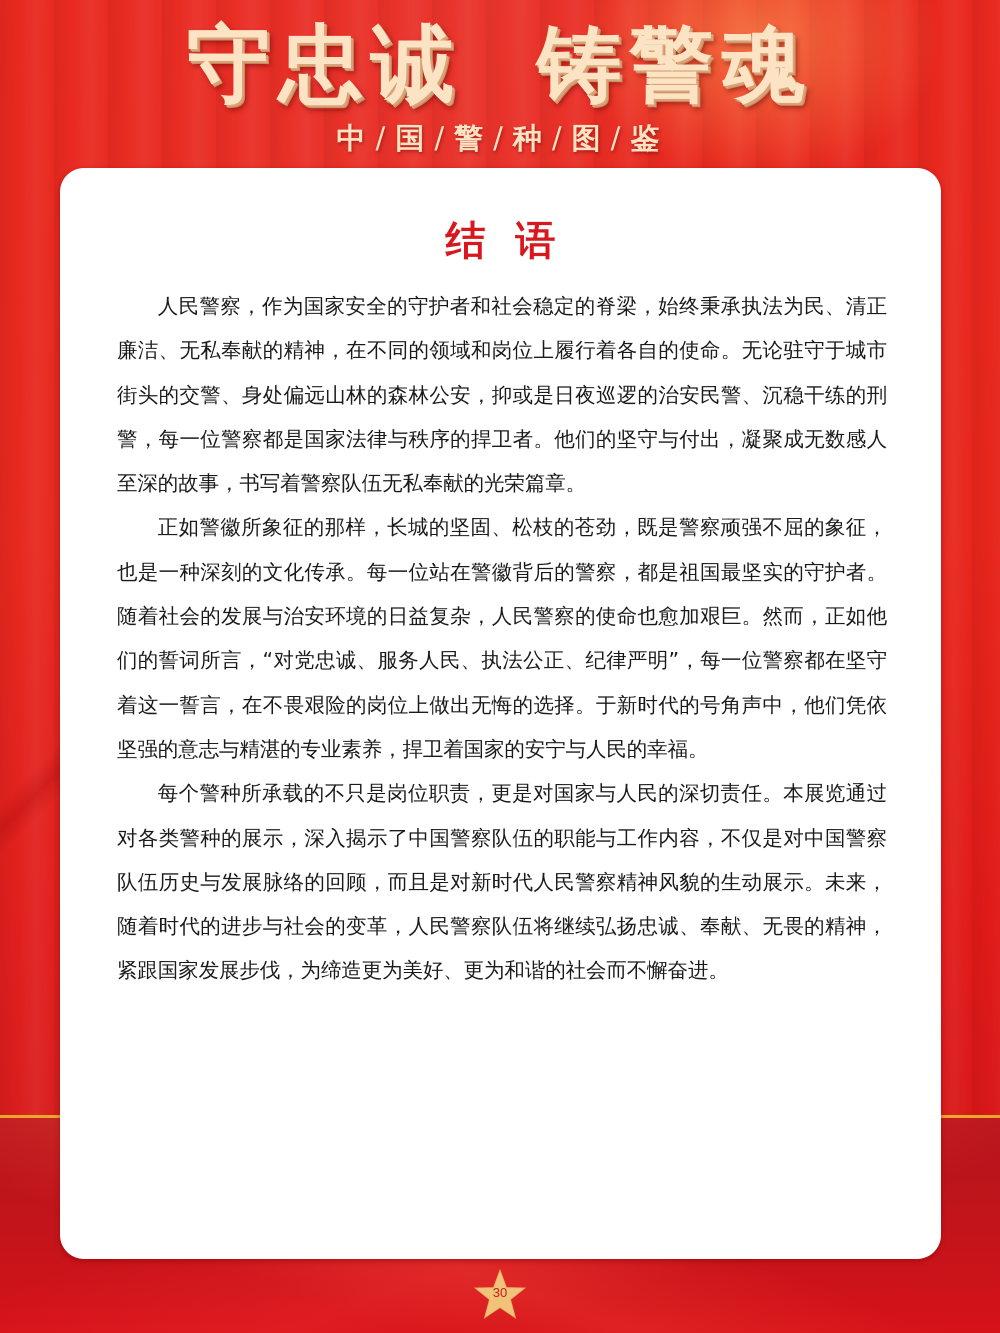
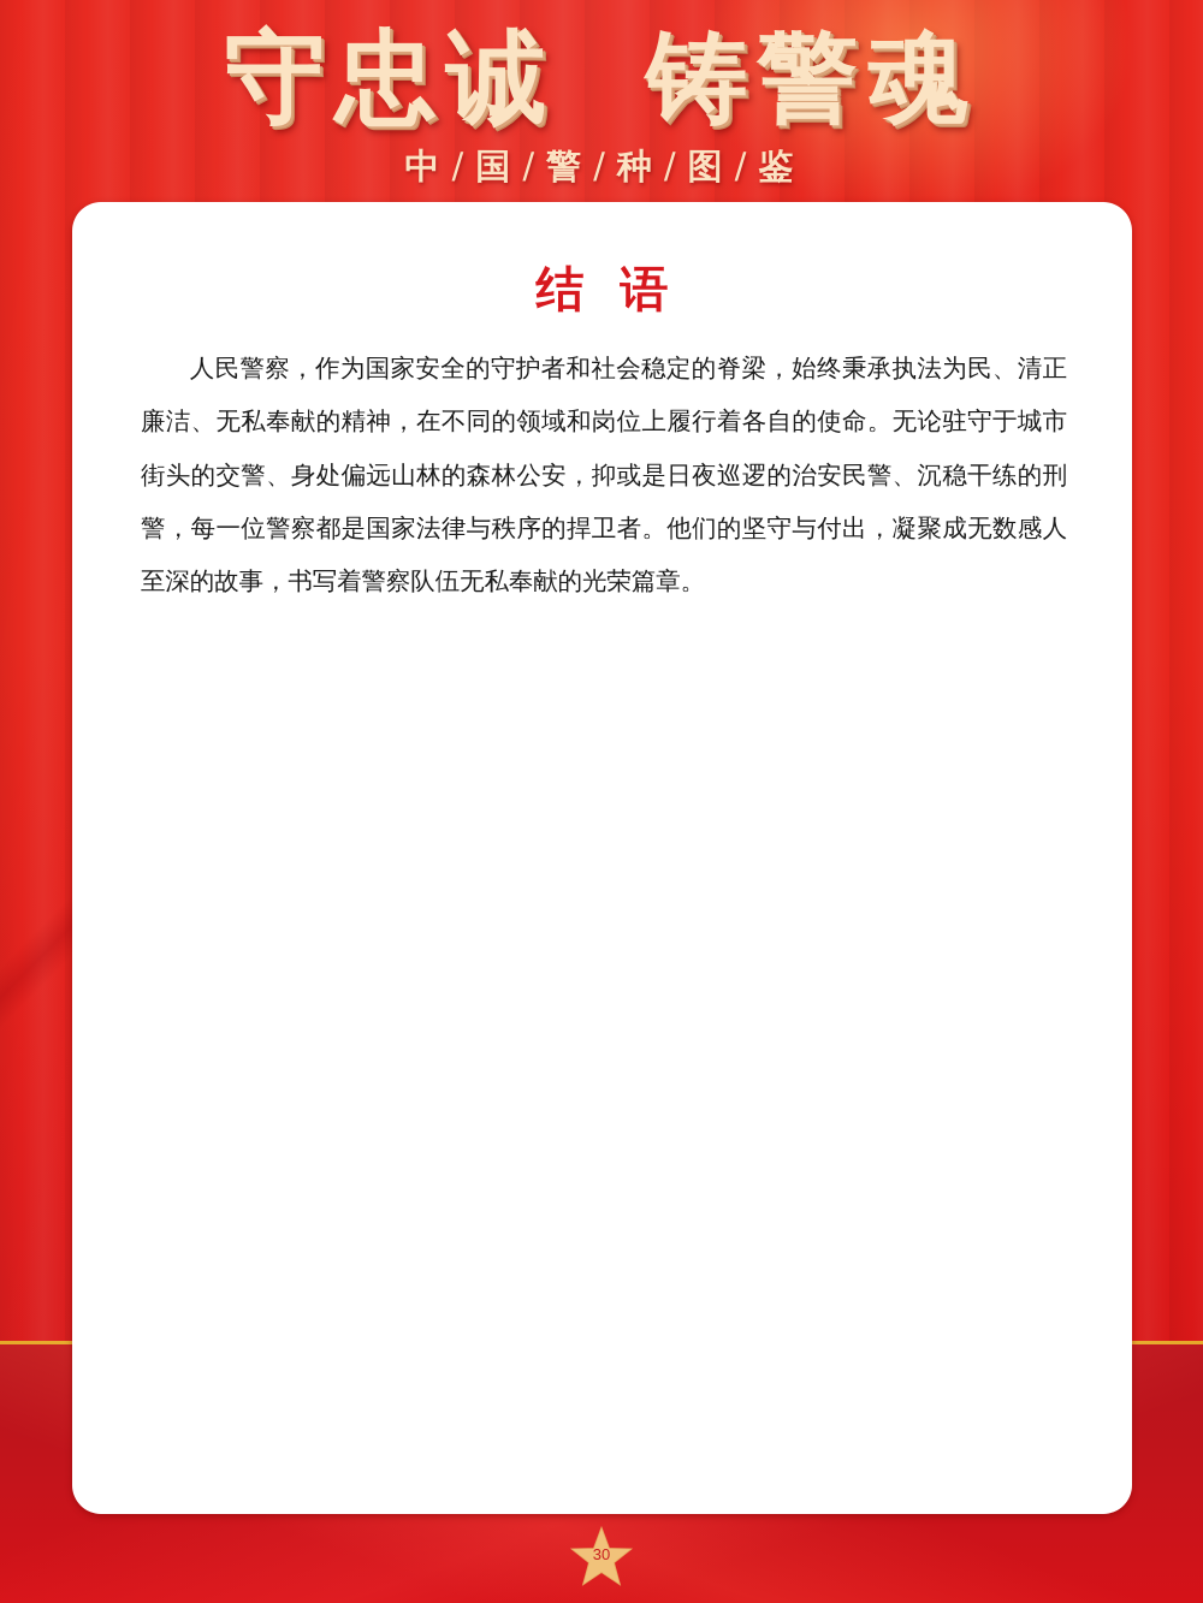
  守忠诚 铸警魂
  中 / 国 / 警 / 种 / 图 / 鉴
  结语
  人民警察，作为国家安全的守护者和社会稳定的脊梁，始终秉承执法为民、清正廉洁、无私奉献的精神，在不同的领域和岗位上履行着各自的使命。无论驻守于城市街头的交警、身处偏远山林的森林公安，抑或是日夜巡逻的治安民警、沉稳干练的刑警，每一位警察都是国家法律与秩序的捍卫者。他们的坚守与付出，凝聚成无数感人至深的故事，书写着警察队伍无私奉献的光荣篇章。
- 正如警徽所象征的那样，长城的坚固、松枝的苍劲，既是警察顽强不屈的象征，也是一种深刻的文化传承。每一位站在警徽背后的警察，都是祖国最坚实的守护者。随着社会的发展与治安环境的日益复杂，人民警察的使命也愈加艰巨。然而，正如他们的誓词所言，“对党忠诚、服务人民、执法公正、纪律严明”，每一位警察都在坚守着这一誓言，在不畏艰险的岗位上做出无悔的选择。于新时代的号角声中，他们凭依坚强的意志与精湛的专业素养，捍卫着国家的安宁与人民的幸福。
- 每个警种所承载的不只是岗位职责，更是对国家与人民的深切责任。本展览通过对各类警种的展示，深入揭示了中国警察队伍的职能与工作内容，不仅是对中国警察队伍历史与发展脉络的回顾，而且是对新时代人民警察精神风貌的生动展示。未来，随着时代的进步与社会的变革，人民警察队伍将继续弘扬忠诚、奉献、无畏的精神，紧跟国家发展步伐，为缔造更为美好、更为和谐的社会而不懈奋进。
  30
